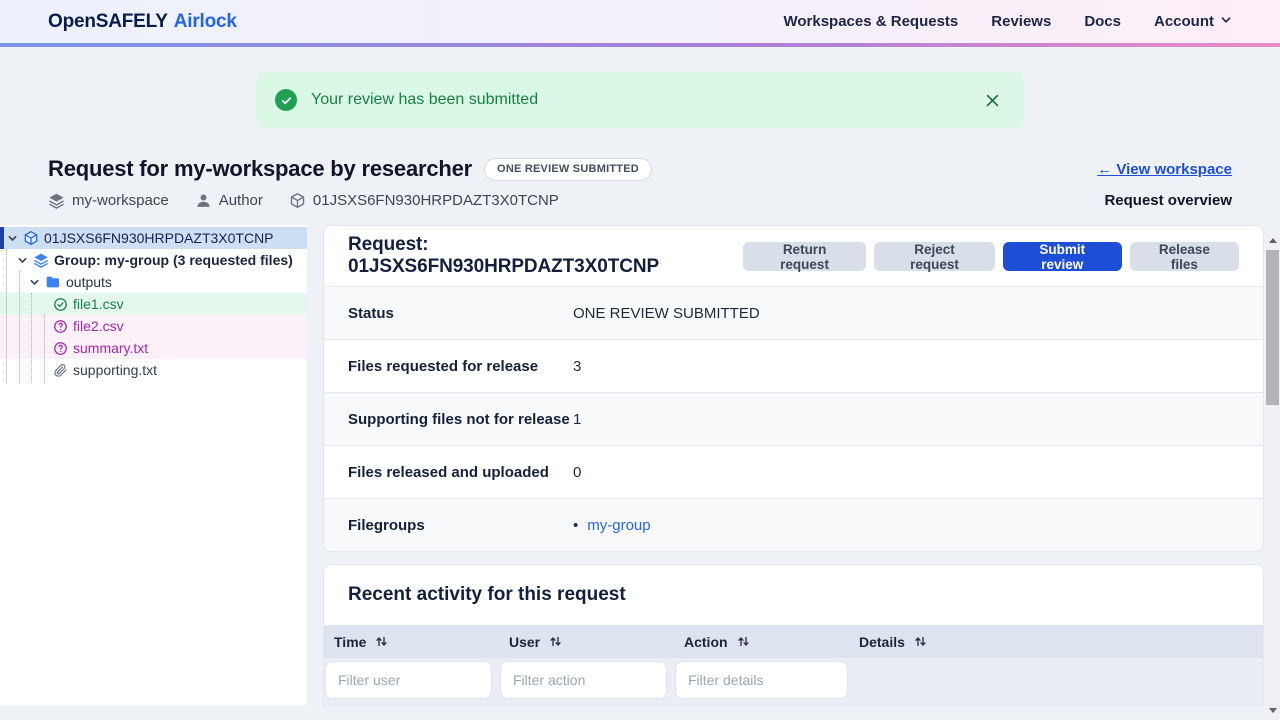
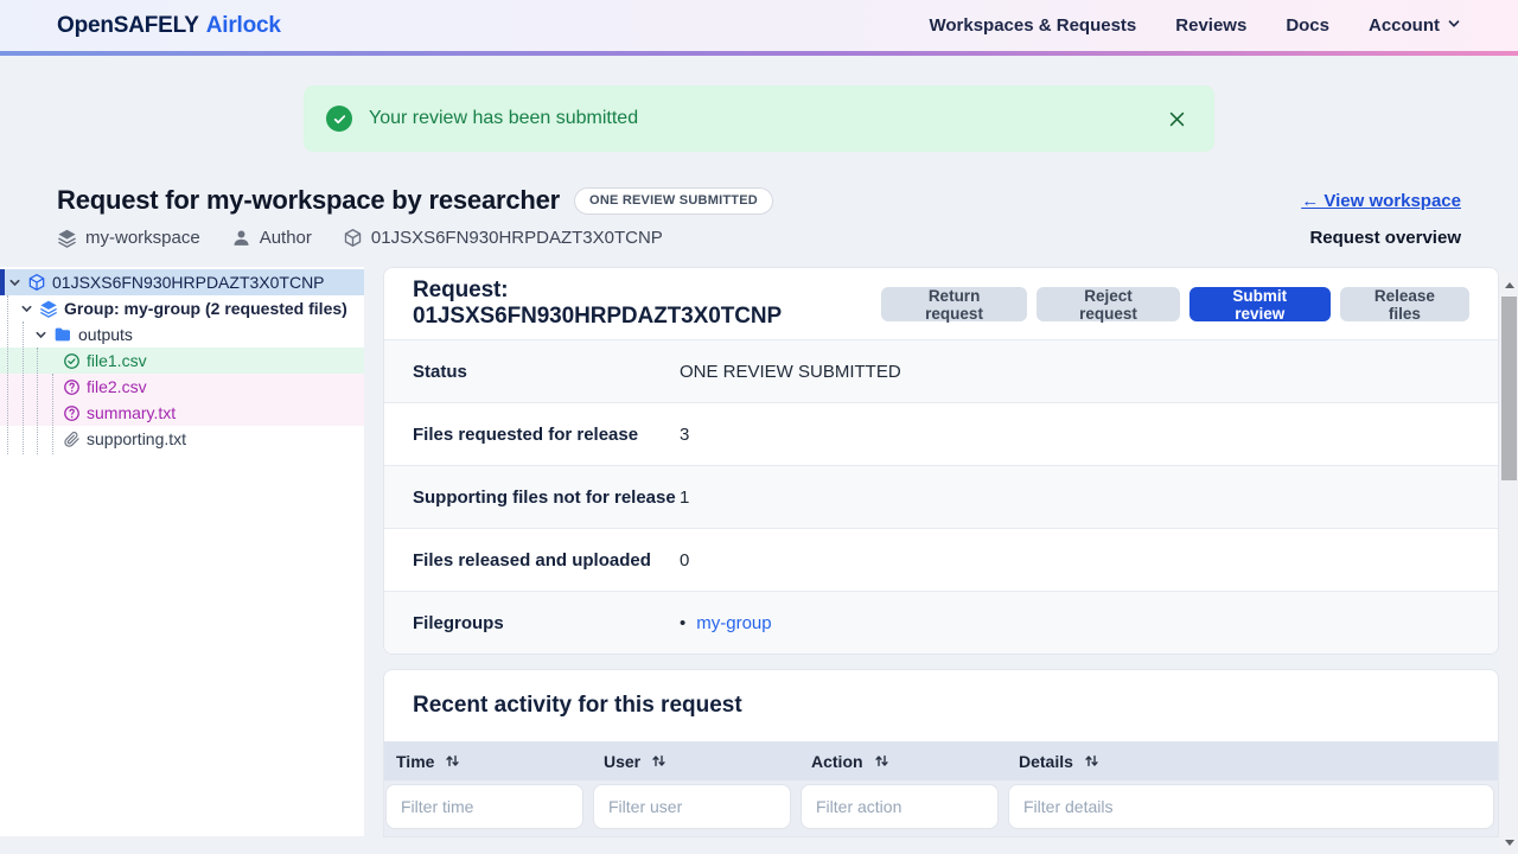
  OpenSAFELY Airlock
  Workspaces & Requests
  Reviews
  Docs
  Account
  Your review has been submitted
  Request for my-workspace by researcher
  ONE REVIEW SUBMITTED
  ← View workspace
  my-workspace
  Author
  01JSXS6FN930HRPDAZT3X0TCNP
  Request overview
  01JSXS6FN930HRPDAZT3X0TCNP
- Group: my-group (3 requested files)
+ Group: my-group (2 requested files)
  outputs
  file1.csv
  file2.csv
  summary.txt
  supporting.txt
  Request: 01JSXS6FN930HRPDAZT3X0TCNP
  Return request
  Reject request
  Submit review
  Release files
  Status
  ONE REVIEW SUBMITTED
  Files requested for release
  3
  Supporting files not for release
  1
  Files released and uploaded
  0
  Filegroups
  •
  my-group
  Recent activity for this request
  Time
  User
  Action
  Details
+ Filter time
  Filter user
  Filter action
  Filter details
